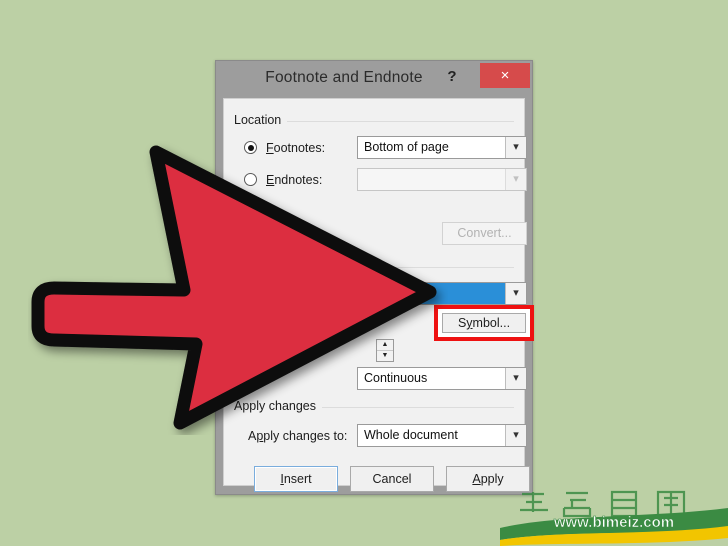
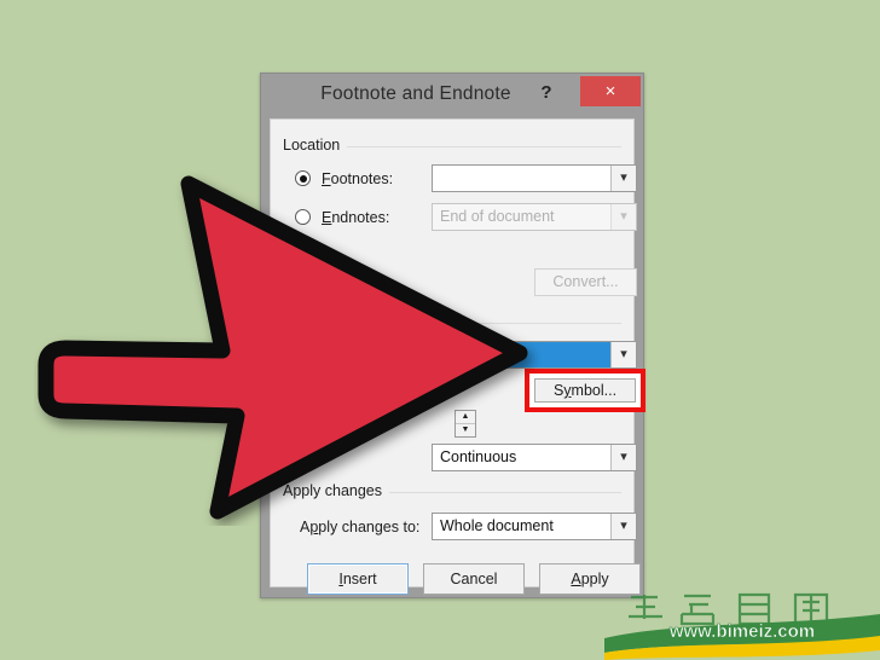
  Footnote and Endnote
  ?
  ×
  Location
  Footnotes:
- Bottom of page
  ▾
  Endnotes:
+ End of document
  ▾
  Convert...
  ▾
  Continuous
  ▾
  Apply changes
  Apply changes to:
  Whole document
  ▾
  Insert
  Cancel
  Apply
  Symbol...
  www.bimeiz.com
